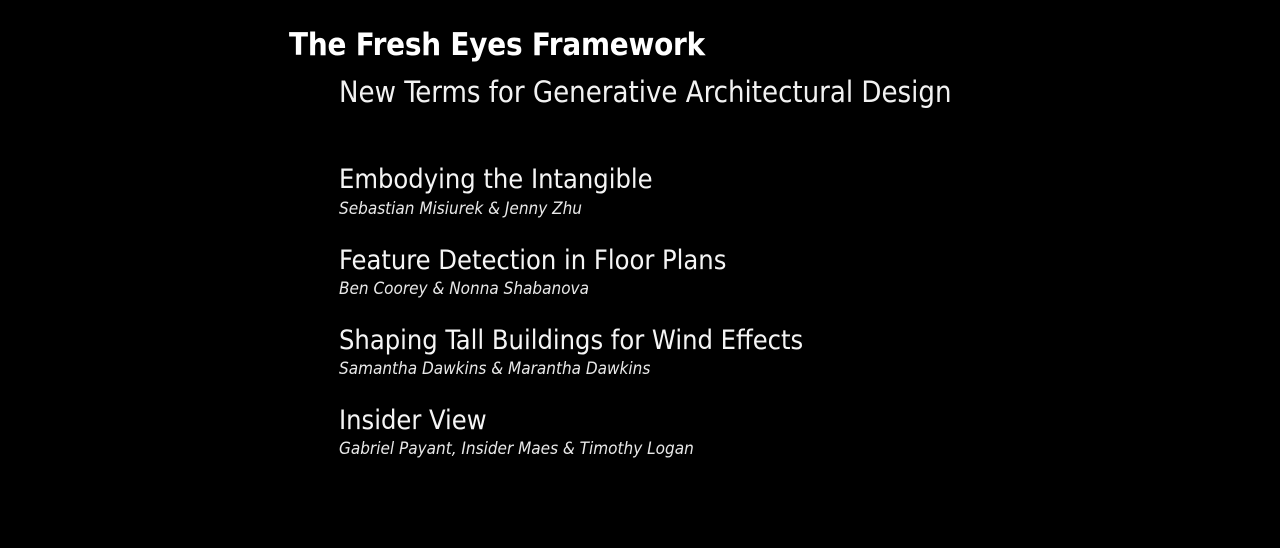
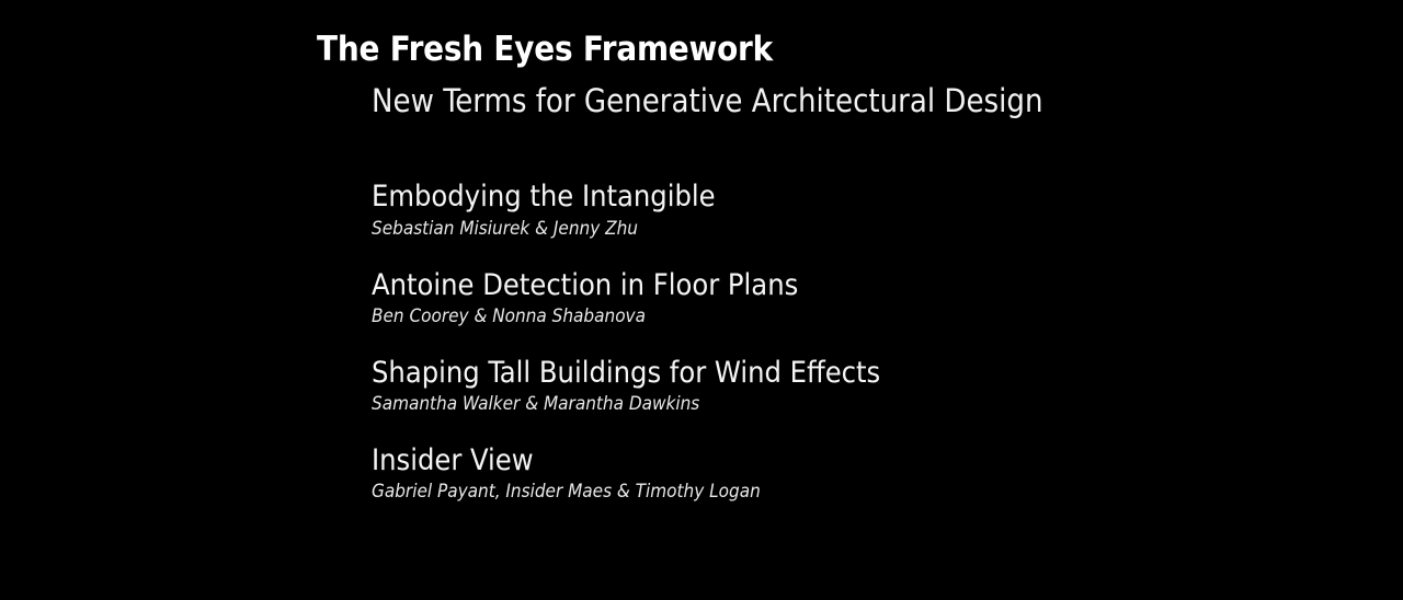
  The Fresh Eyes Framework
  New Terms for Generative Architectural Design
  Embodying the Intangible
  Sebastian Misiurek & Jenny Zhu
- Feature Detection in Floor Plans
+ Antoine Detection in Floor Plans
  Ben Coorey & Nonna Shabanova
  Shaping Tall Buildings for Wind Effects
- Samantha Dawkins & Marantha Dawkins
+ Samantha Walker & Marantha Dawkins
  Insider View
  Gabriel Payant, Insider Maes & Timothy Logan
